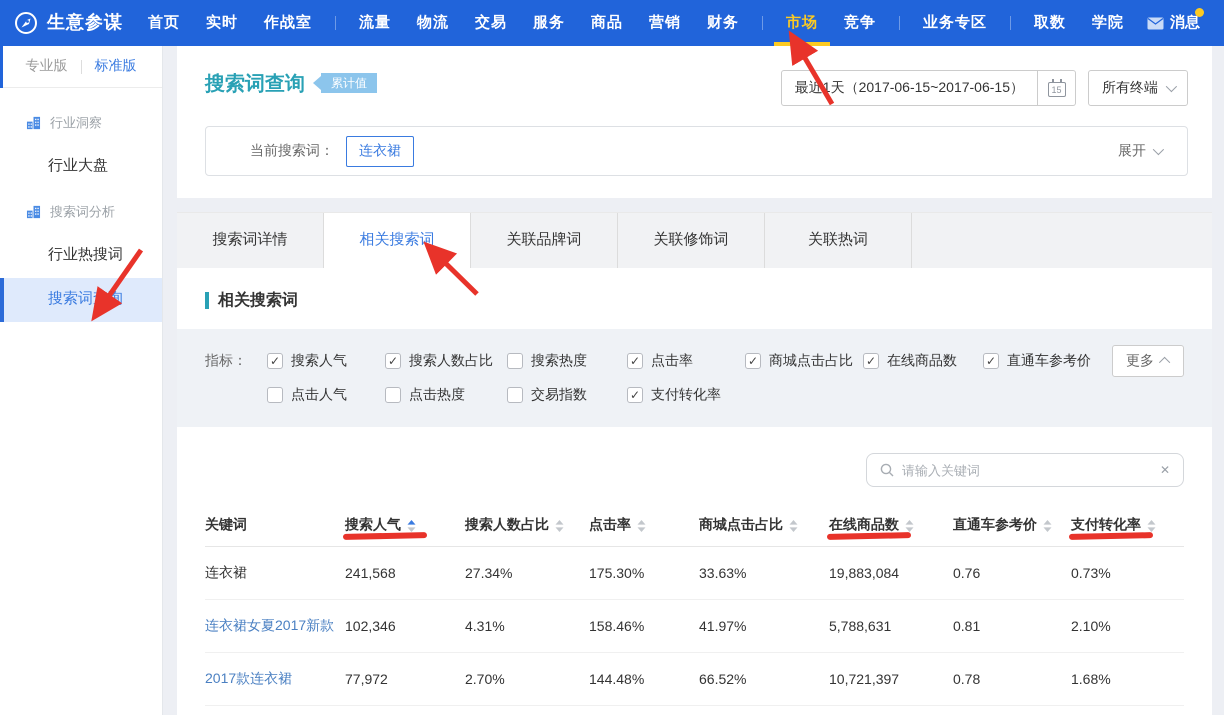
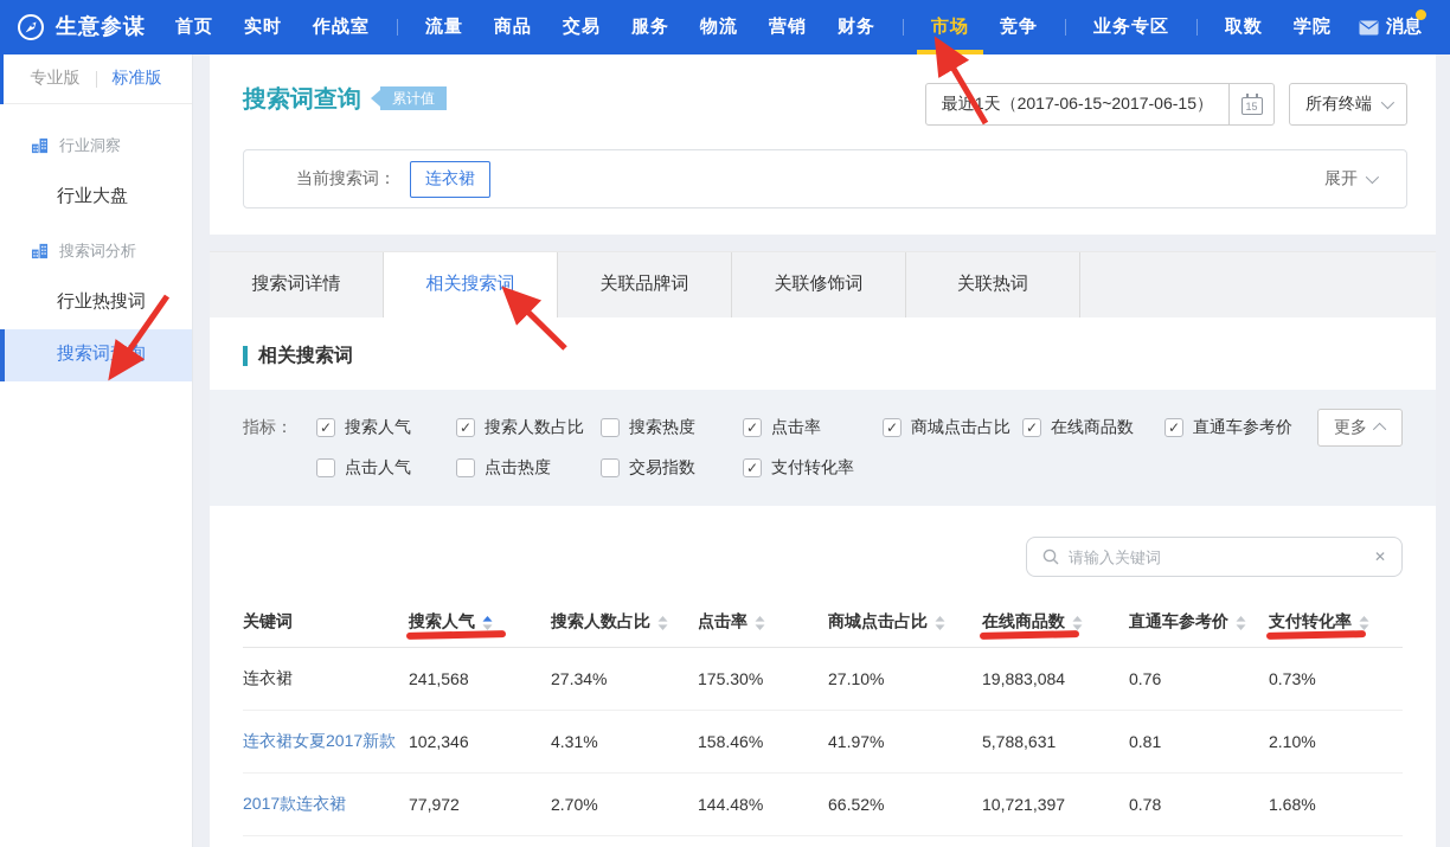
  生意参谋
  首页
  实时
  作战室
  流量
- 物流
+ 商品
  交易
  服务
- 商品
+ 物流
  营销
  财务
  市场
  竞争
  业务专区
  取数
  学院
  消息
  专业版
  标准版
  行业洞察
  行业大盘
  搜索词分析
  行业热搜词
  搜索词查询
  搜索词查询
  累计值
  最近1天（2017-06-15~2017-06-15）
  15
  所有终端
  当前搜索词：
  连衣裙
  展开
  搜索词详情
  相关搜索词
  关联品牌词
  关联修饰词
  关联热词
  相关搜索词
  指标：
  ✓
  搜索人气
  ✓
  搜索人数占比
  搜索热度
  ✓
  点击率
  ✓
  商城点击占比
  ✓
  在线商品数
  ✓
  直通车参考价
  点击人气
  点击热度
  交易指数
  ✓
  支付转化率
  更多
  请输入关键词
  ✕
  关键词
  搜索人气
  搜索人数占比
  点击率
  商城点击占比
  在线商品数
  直通车参考价
  支付转化率
  连衣裙
  241,568
  27.34%
  175.30%
- 33.63%
+ 27.10%
  19,883,084
  0.76
  0.73%
  连衣裙女夏2017新款
  102,346
  4.31%
  158.46%
  41.97%
  5,788,631
  0.81
  2.10%
  2017款连衣裙
  77,972
  2.70%
  144.48%
  66.52%
  10,721,397
  0.78
  1.68%
